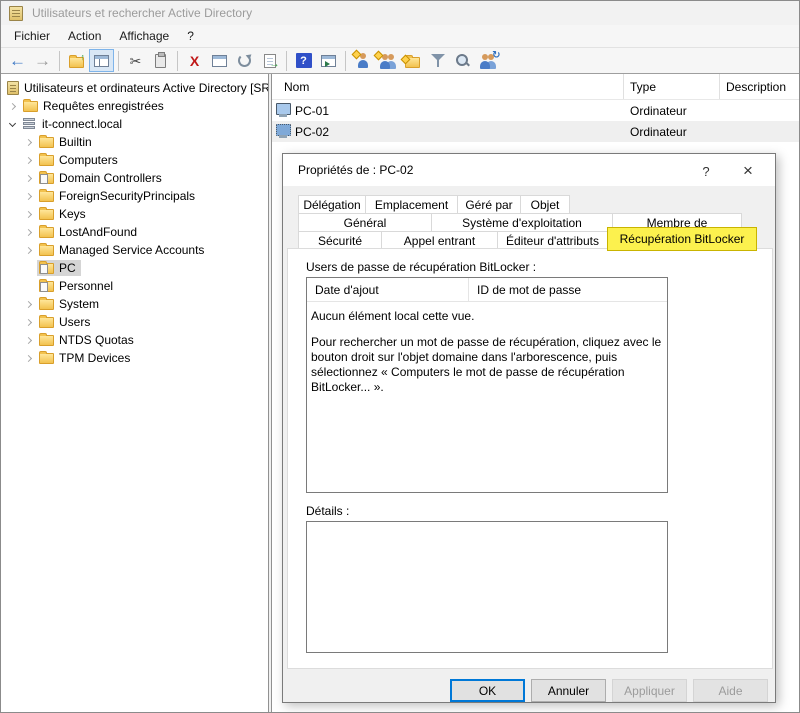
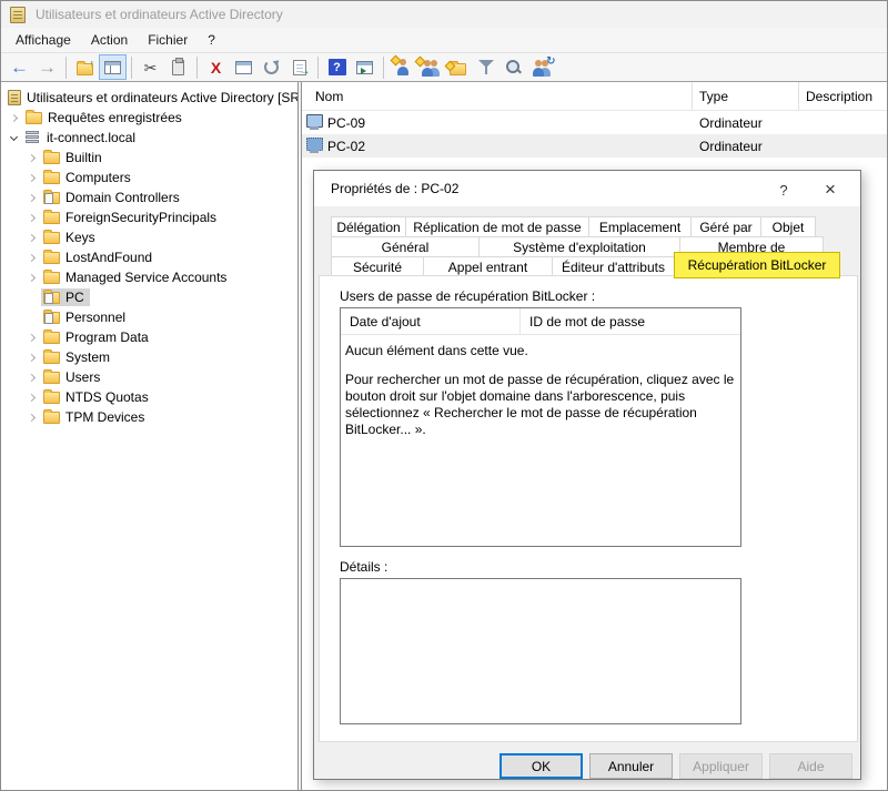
- Utilisateurs et rechercher Active Directory
+ Utilisateurs et ordinateurs Active Directory
- Fichier
+ Affichage
  Action
- Affichage
+ Fichier
  ?
  ←
  →
  ✂
  X
  ?
  ↻
  Utilisateurs et ordinateurs Active Directory [SR
  Requêtes enregistrées
  it-connect.local
  Builtin
  Computers
  Domain Controllers
  ForeignSecurityPrincipals
  Keys
  LostAndFound
  Managed Service Accounts
  PC
  Personnel
+ Program Data
  System
  Users
  NTDS Quotas
  TPM Devices
  Nom
  Type
  Description
- PC-01
+ PC-09
  Ordinateur
  PC-02
  Ordinateur
  Propriétés de : PC-02
  ?
  ×
  Délégation
+ Réplication de mot de passe
  Emplacement
  Géré par
  Objet
  Général
  Système d'exploitation
  Membre de
  Sécurité
  Appel entrant
  Éditeur d'attributs
  Récupération BitLocker
  Users de passe de récupération BitLocker :
  Date d'ajout
  ID de mot de passe
- Aucun élément local cette vue.
+ Aucun élément dans cette vue.
- Pour rechercher un mot de passe de récupération, cliquez avec le bouton droit sur l'objet domaine dans l'arborescence, puis sélectionnez « Computers le mot de passe de récupération BitLocker... ».
+ Pour rechercher un mot de passe de récupération, cliquez avec le bouton droit sur l'objet domaine dans l'arborescence, puis sélectionnez « Rechercher le mot de passe de récupération BitLocker... ».
  Détails :
  OK
  Annuler
  Appliquer
  Aide
